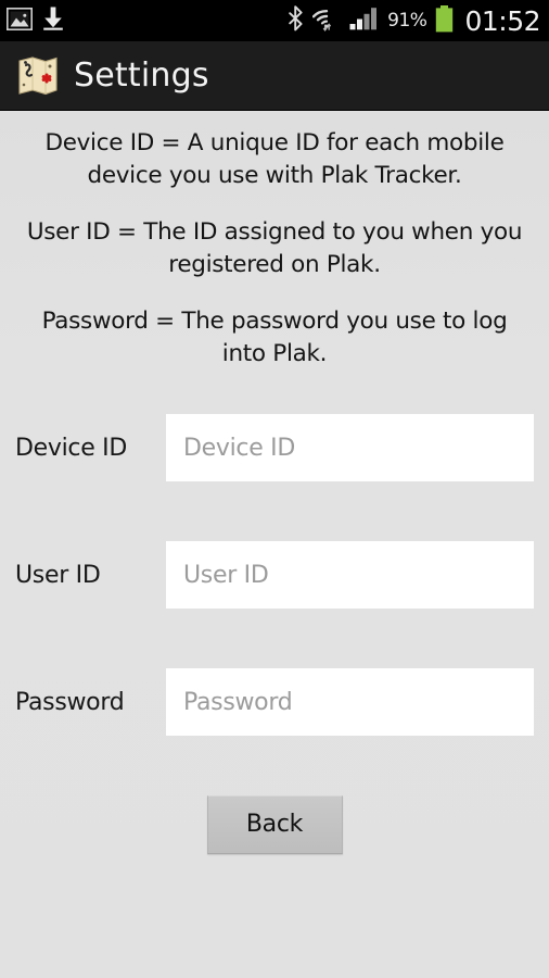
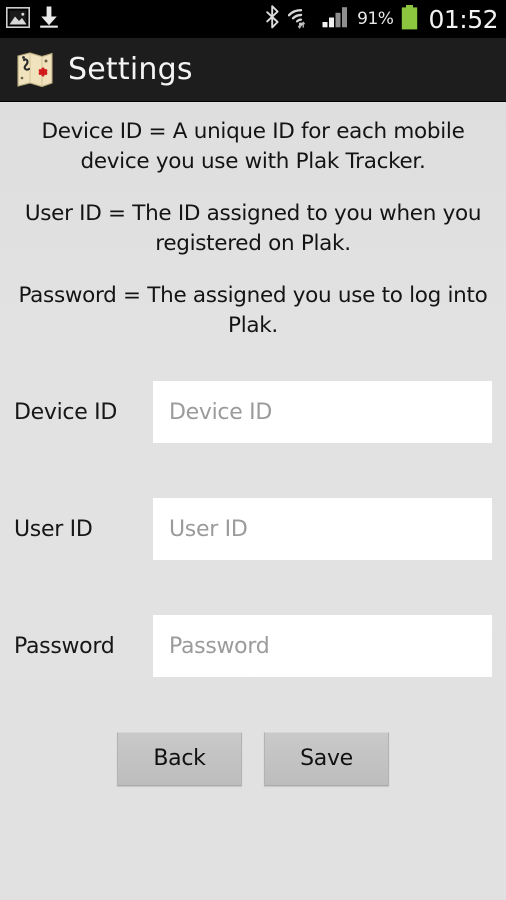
  91%
  01:52
  Settings
  Device ID = A unique ID for each mobile device you use with Plak Tracker.
  User ID = The ID assigned to you when you registered on Plak.
- Password = The password you use to log into Plak.
+ Password = The assigned you use to log into Plak.
  Device ID
  Device ID
  User ID
  User ID
  Password
  Password
  Back
+ Save
